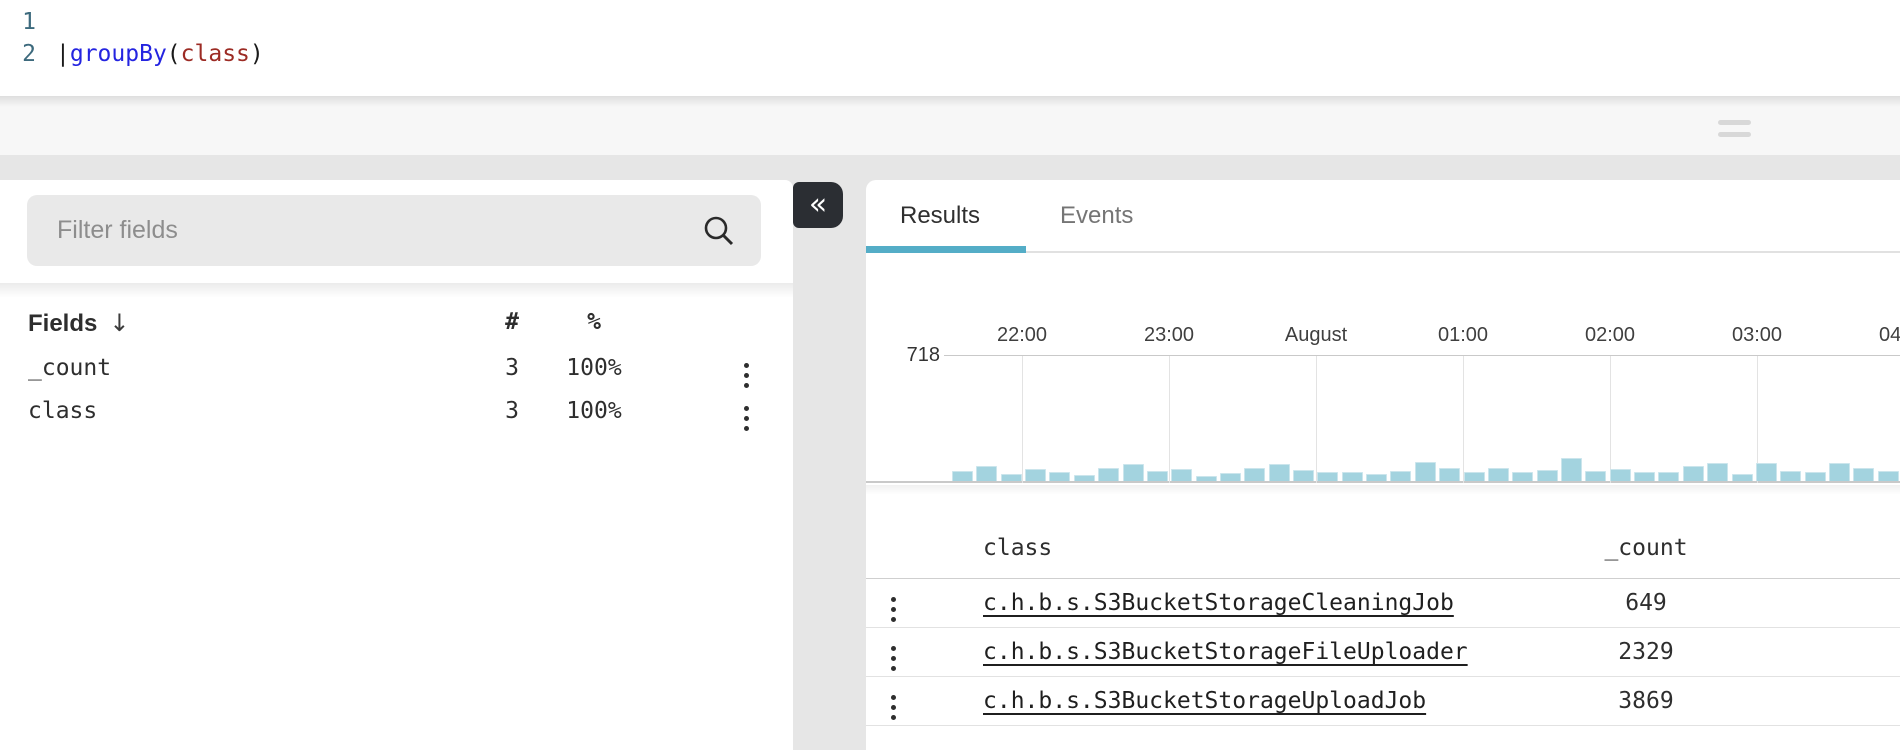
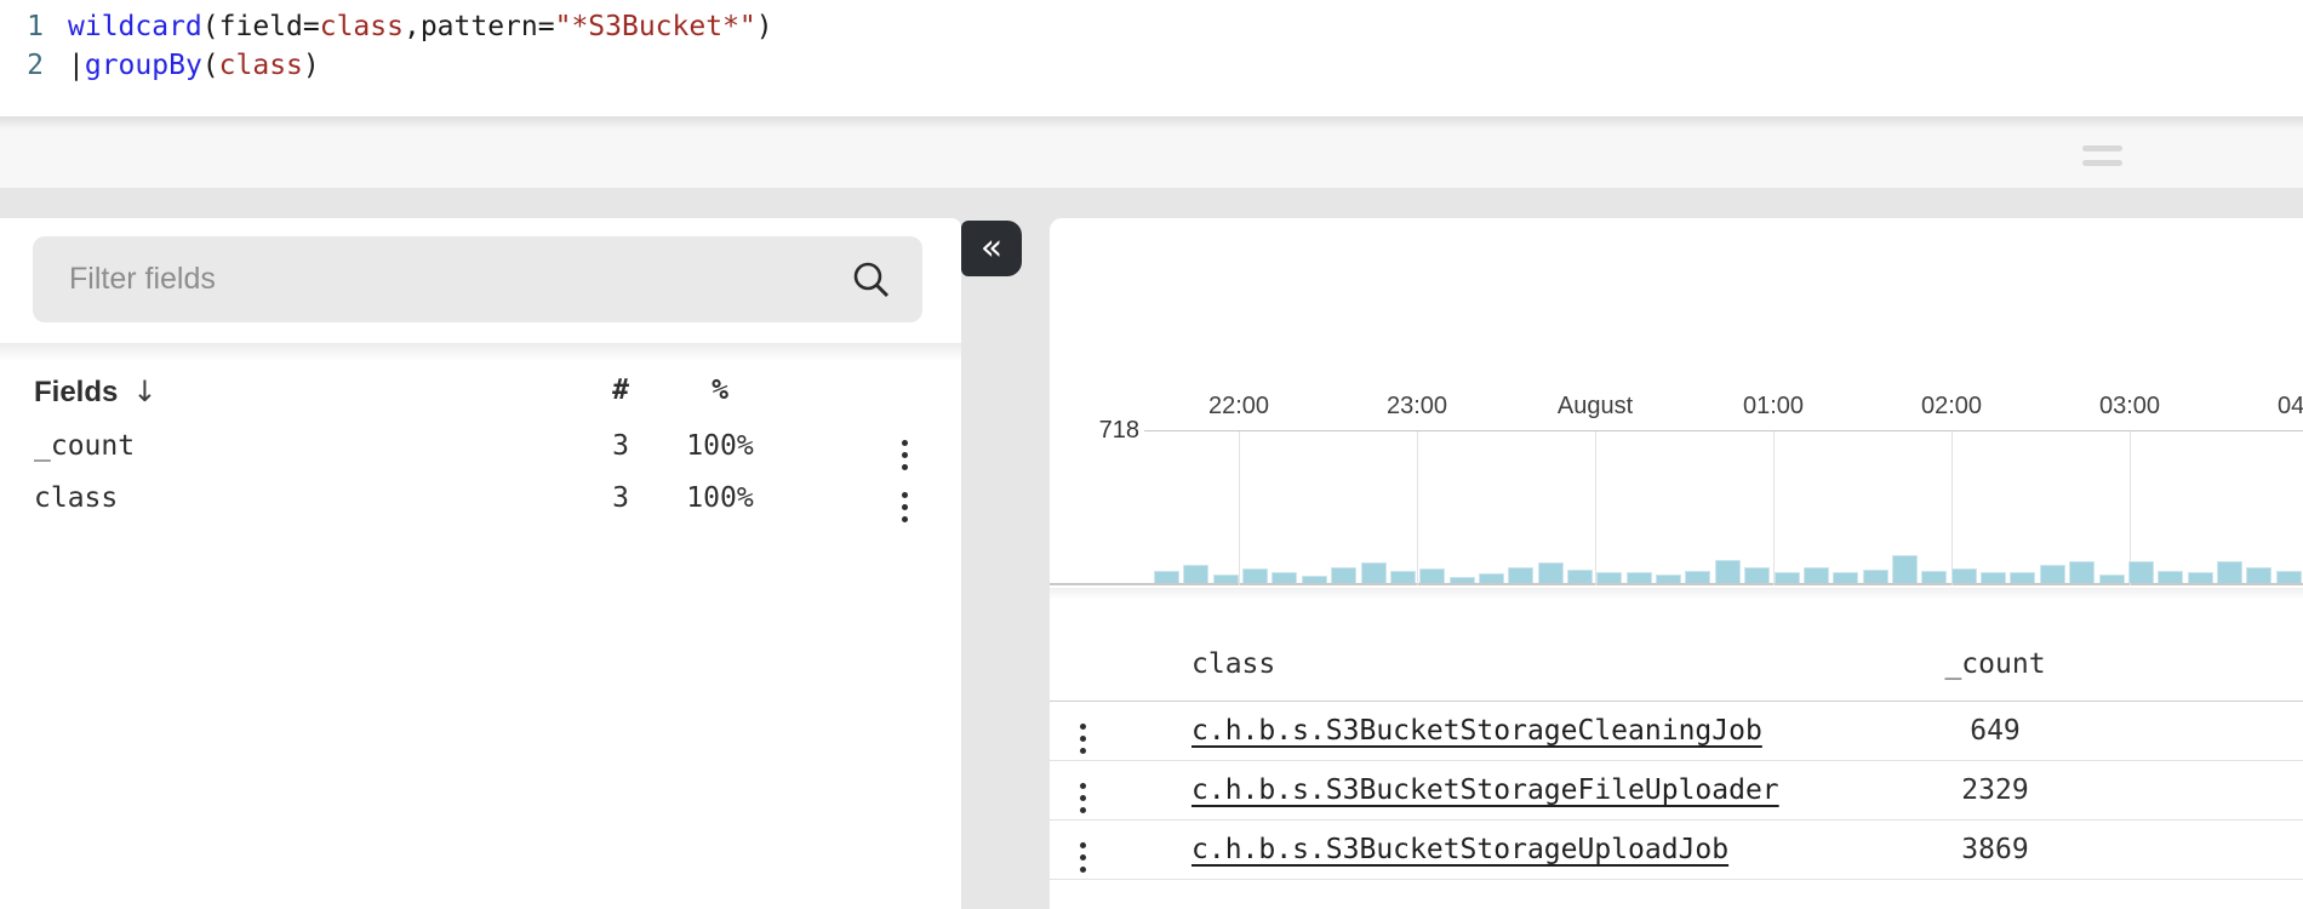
  1
+ wildcard(field=class,pattern="*S3Bucket*")
  2
  |groupBy(class)
  Filter fields
  Fields ↓
  #
  %
  _count
  3
  100%
  class
  3
  100%
  «
- Results
- Events
  718
  22:00
  23:00
  August
  01:00
  02:00
  03:00
  class
  _count
  c.h.b.s.S3BucketStorageCleaningJob
  649
  c.h.b.s.S3BucketStorageFileUploader
  2329
  c.h.b.s.S3BucketStorageUploadJob
  3869
